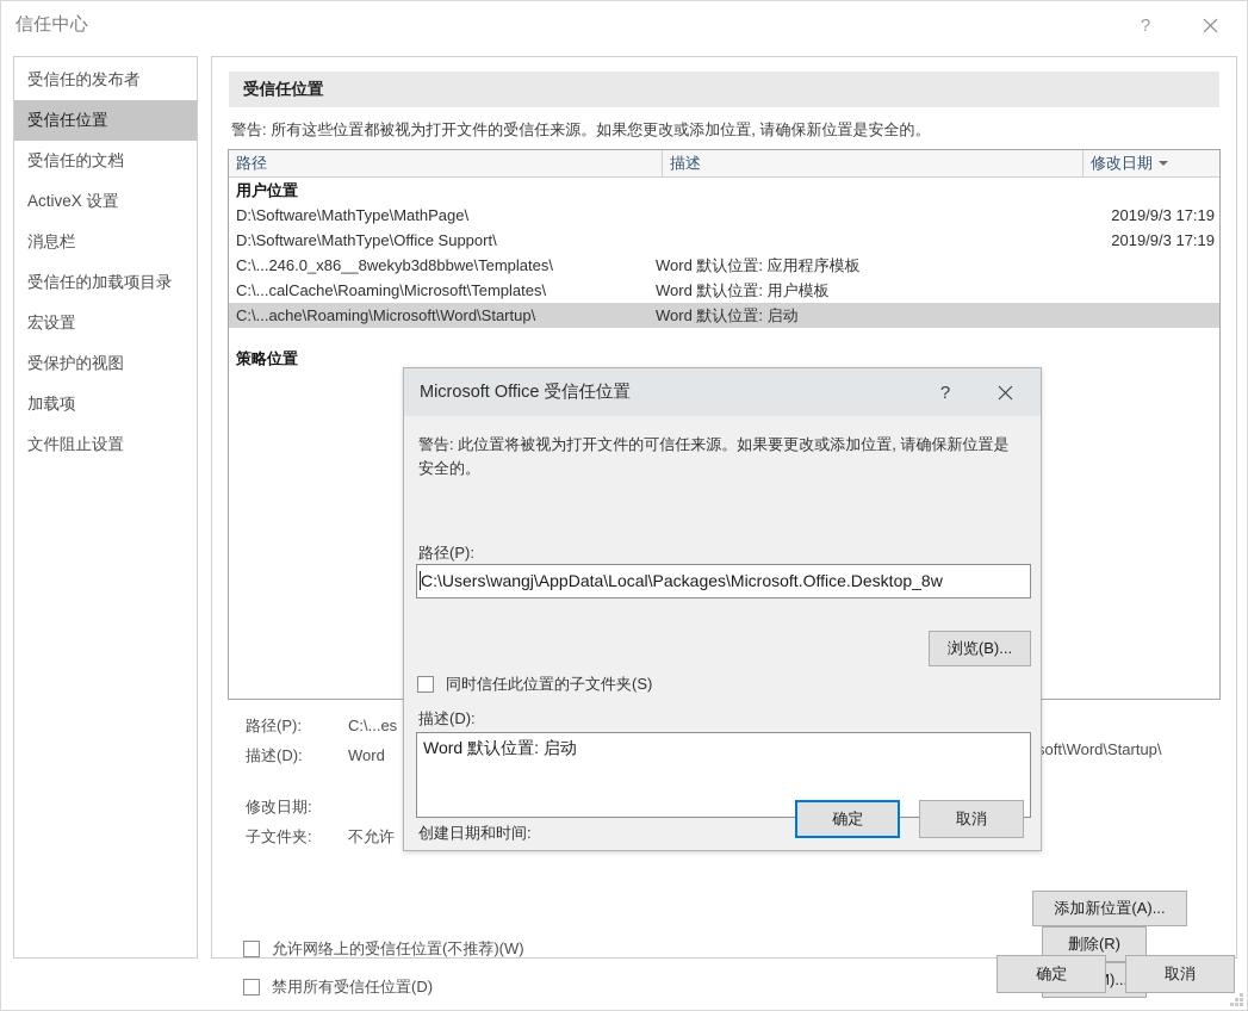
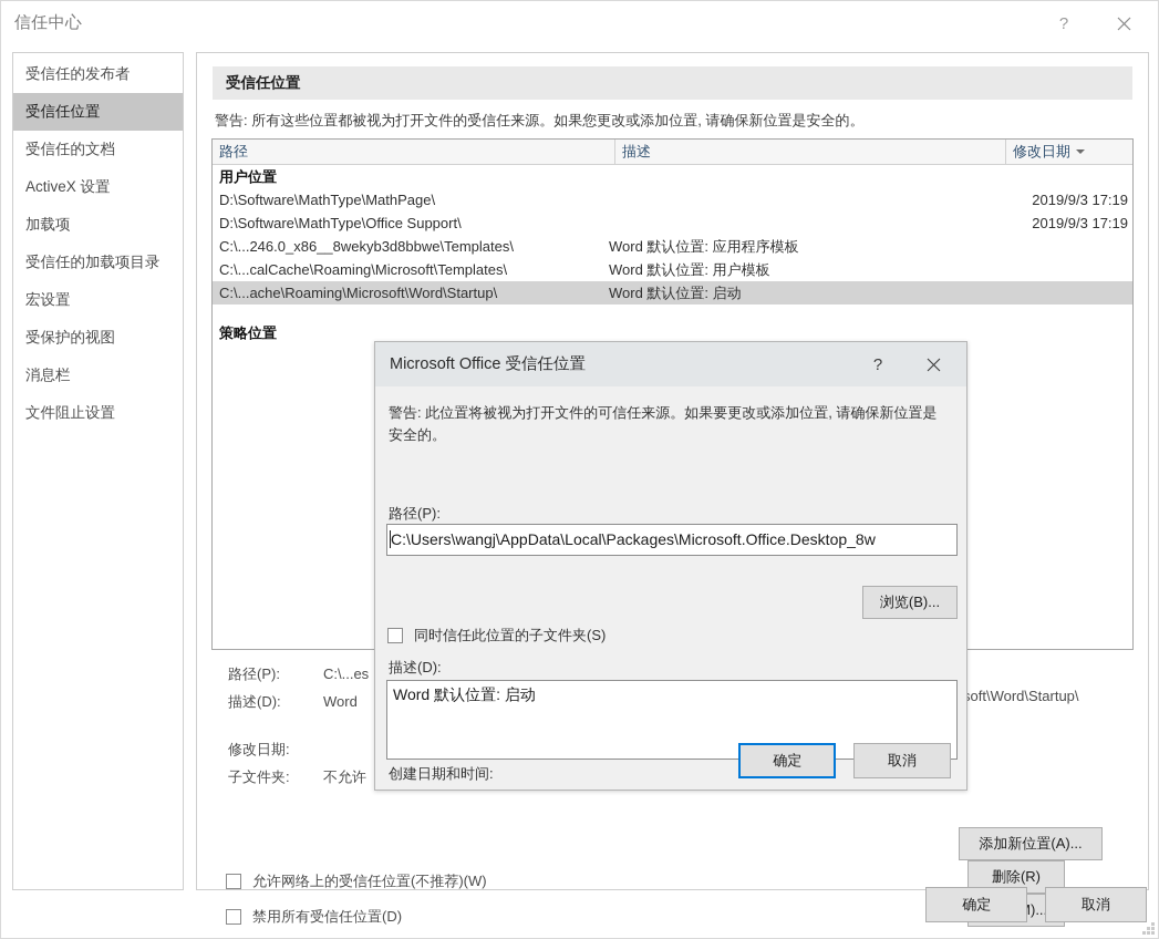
  信任中心
  ?
  受信任的发布者
  受信任位置
  受信任的文档
  ActiveX 设置
- 消息栏
+ 加载项
  受信任的加载项目录
  宏设置
  受保护的视图
- 加载项
+ 消息栏
  文件阻止设置
  受信任位置
  警告: 所有这些位置都被视为打开文件的受信任来源。如果您更改或添加位置, 请确保新位置是安全的。
  路径
  描述
  修改日期
  用户位置
  D:\Software\MathType\MathPage\
  2019/9/3 17:19
  D:\Software\MathType\Office Support\
  2019/9/3 17:19
  C:\...246.0_x86__8wekyb3d8bbwe\Templates\
  Word 默认位置: 应用程序模板
  C:\...calCache\Roaming\Microsoft\Templates\
  Word 默认位置: 用户模板
  C:\...ache\Roaming\Microsoft\Word\Startup\
  Word 默认位置: 启动
  策略位置
  路径(P):
  C:\...es
  描述(D):
  Word
  修改日期:
  子文件夹:
  不允许
  oft\Word\Startup\
  添加新位置(A)... 删除(R) )..
  允许网络上的受信任位置(不推荐)(W)
  禁用所有受信任位置(D)
  确定 取消
  Microsoft Office 受信任位置
  ?
  警告: 此位置将被视为打开文件的可信任来源。如果要更改或添加位置, 请确保新位置是安全的。
  路径(P):
  C:\Users\wangj\AppData\Local\Packages\Microsoft.Office.Desktop_8w
  浏览(B)...
  同时信任此位置的子文件夹(S)
  描述(D):
  Word 默认位置: 启动
  创建日期和时间:
  确定 取消
